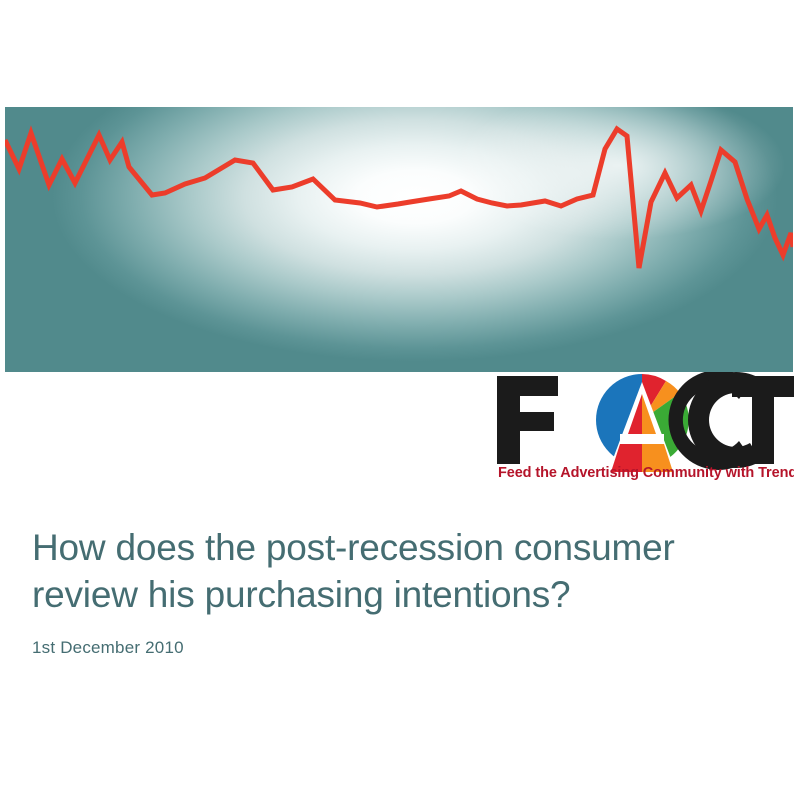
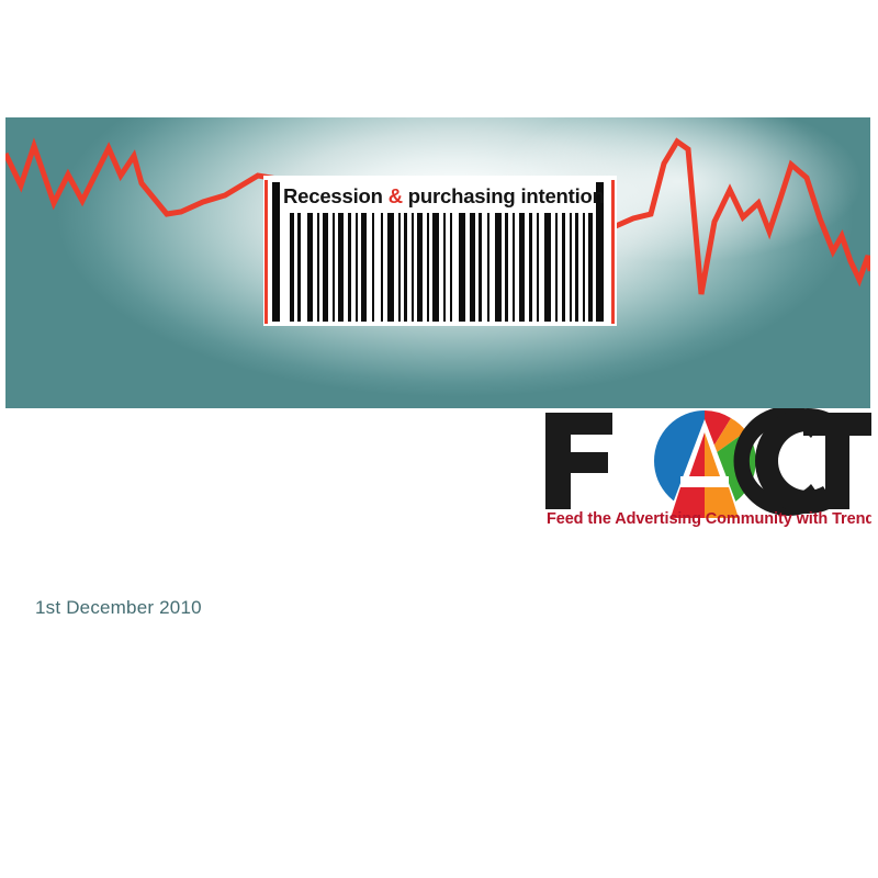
+ Recession & purchasing intention
  Feed the Advertising Community with Trend
- How does the post-recession consumer
- review his purchasing intentions?
  1st December 2010
